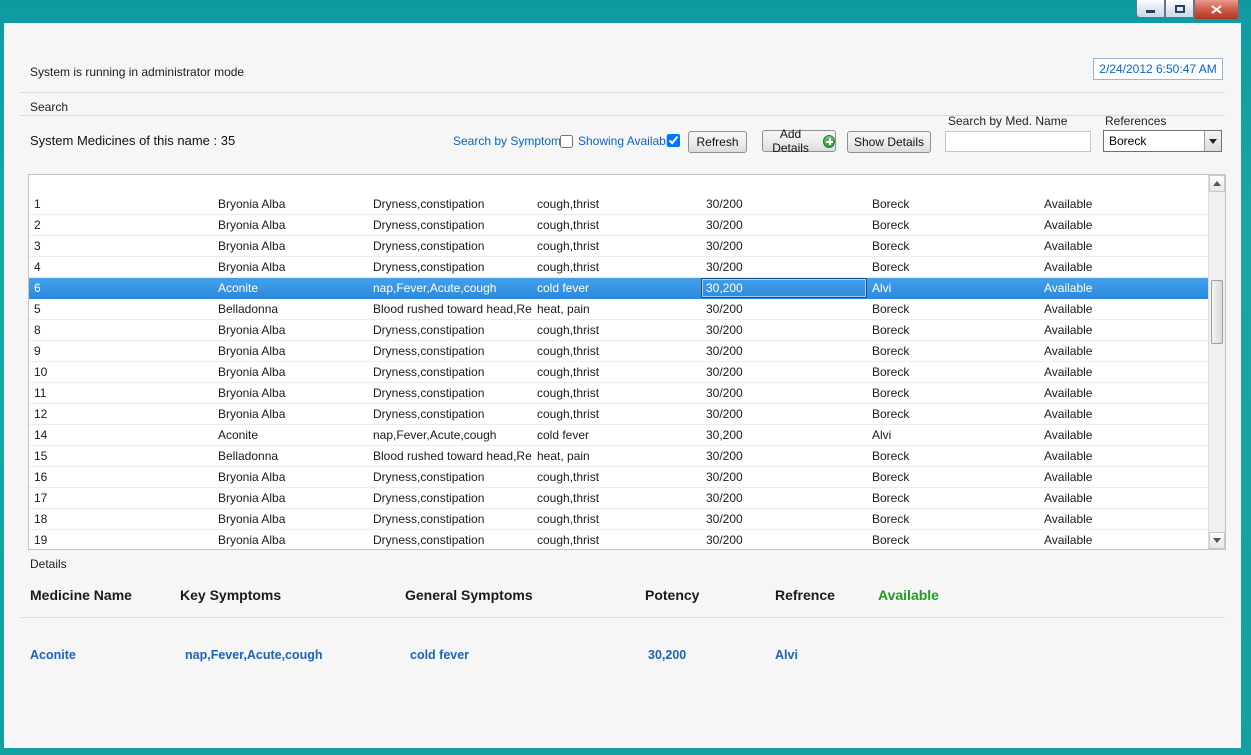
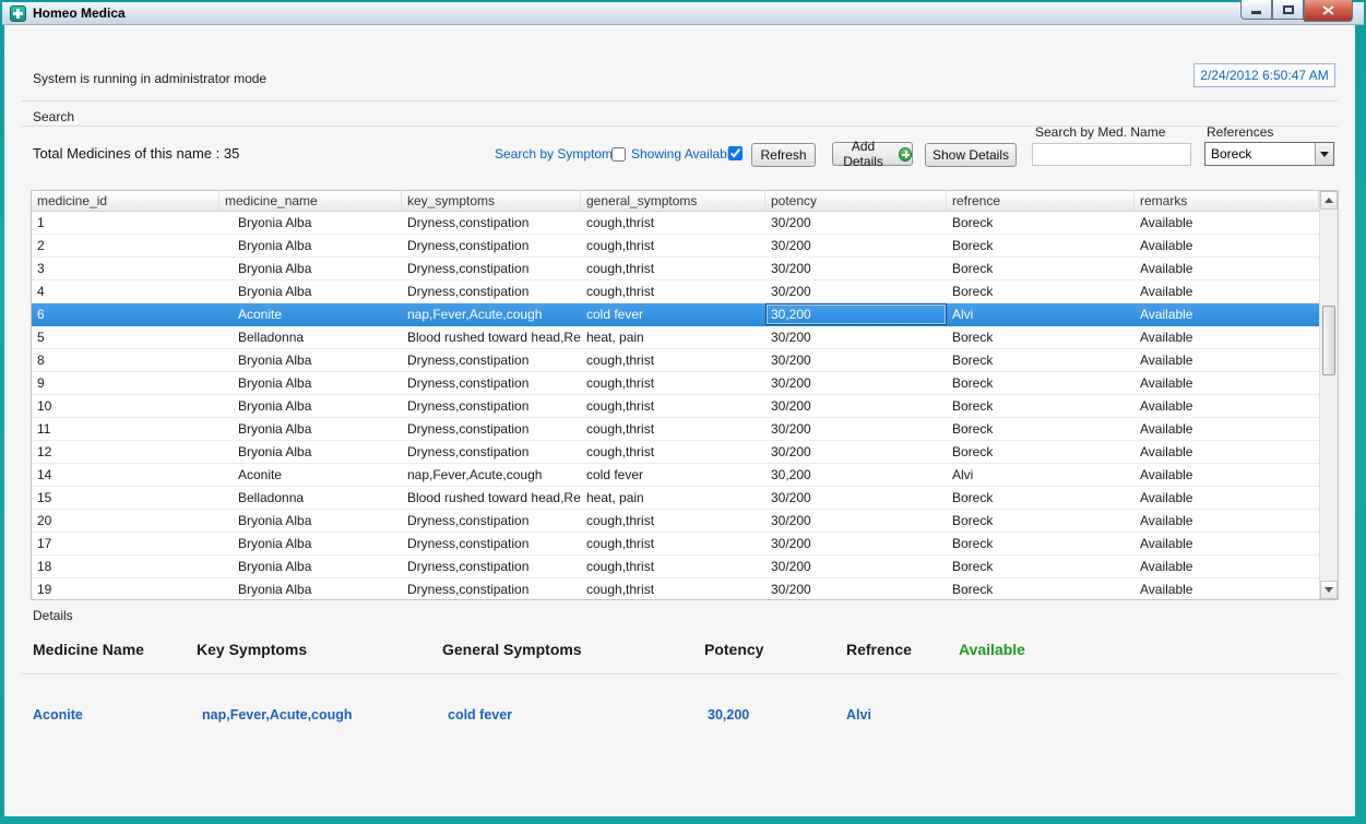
+ Homeo Medica
  System is running in administrator mode
  2/24/2012 6:50:47 AM
  Search
- System Medicines of this name : 35
+ Total Medicines of this name : 35
  Search by Symptoms
  Showing Available
  Refresh
  Add Details
  Show Details
  Search by Med. Name
  References
  Boreck
+ medicine_id
+ medicine_name
+ key_symptoms
+ general_symptoms
+ potency
+ refrence
+ remarks
  1
  Bryonia Alba
  Dryness,constipation
  cough,thrist
  30/200
  Boreck
  Available
  2
  Bryonia Alba
  Dryness,constipation
  cough,thrist
  30/200
  Boreck
  Available
  3
  Bryonia Alba
  Dryness,constipation
  cough,thrist
  30/200
  Boreck
  Available
  4
  Bryonia Alba
  Dryness,constipation
  cough,thrist
  30/200
  Boreck
  Available
  6
  Aconite
  nap,Fever,Acute,cough
  cold fever
  30,200
  Alvi
  Available
  5
  Belladonna
  Blood rushed toward head,Re
  heat, pain
  30/200
  Boreck
  Available
  8
  Bryonia Alba
  Dryness,constipation
  cough,thrist
  30/200
  Boreck
  Available
  9
  Bryonia Alba
  Dryness,constipation
  cough,thrist
  30/200
  Boreck
  Available
  10
  Bryonia Alba
  Dryness,constipation
  cough,thrist
  30/200
  Boreck
  Available
  11
  Bryonia Alba
  Dryness,constipation
  cough,thrist
  30/200
  Boreck
  Available
  12
  Bryonia Alba
  Dryness,constipation
  cough,thrist
  30/200
  Boreck
  Available
  14
  Aconite
  nap,Fever,Acute,cough
  cold fever
  30,200
  Alvi
  Available
  15
  Belladonna
  Blood rushed toward head,Re
  heat, pain
  30/200
  Boreck
  Available
- 16
+ 20
  Bryonia Alba
  Dryness,constipation
  cough,thrist
  30/200
  Boreck
  Available
  17
  Bryonia Alba
  Dryness,constipation
  cough,thrist
  30/200
  Boreck
  Available
  18
  Bryonia Alba
  Dryness,constipation
  cough,thrist
  30/200
  Boreck
  Available
  19
  Bryonia Alba
  Dryness,constipation
  cough,thrist
  30/200
  Boreck
  Available
  Details
  Medicine Name
  Key Symptoms
  General Symptoms
  Potency
  Refrence
  Available
  Aconite
  nap,Fever,Acute,cough
  cold fever
  30,200
  Alvi
